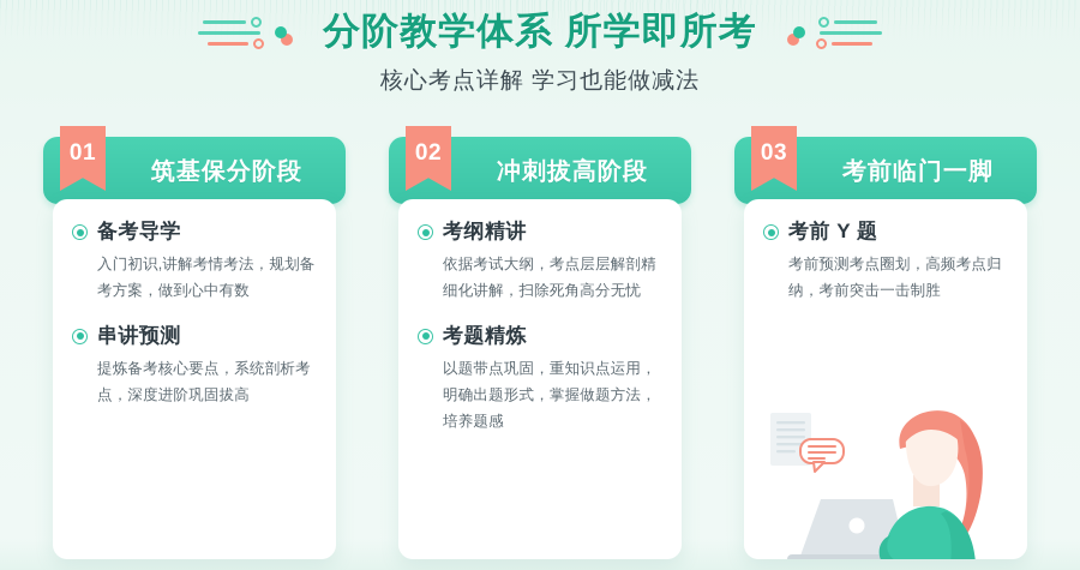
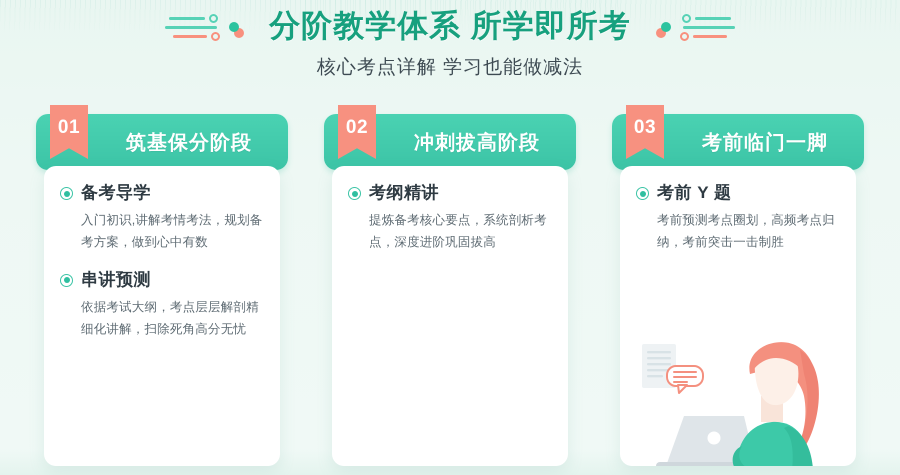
  分阶教学体系 所学即所考
  核心考点详解 学习也能做减法
  01
  筑基保分阶段
  备考导学
  入门初识,讲解考情考法，规划备考方案，做到心中有数
  串讲预测
- 提炼备考核心要点，系统剖析考点，深度进阶巩固拔高
+ 依据考试大纲，考点层层解剖精细化讲解，扫除死角高分无忧
  02
  冲刺拔高阶段
  考纲精讲
- 依据考试大纲，考点层层解剖精细化讲解，扫除死角高分无忧
+ 提炼备考核心要点，系统剖析考点，深度进阶巩固拔高
- 考题精炼
- 以题带点巩固，重知识点运用，明确出题形式，掌握做题方法，培养题感
  03
  考前临门一脚
  考前 Y 题
  考前预测考点圈划，高频考点归纳，考前突击一击制胜
